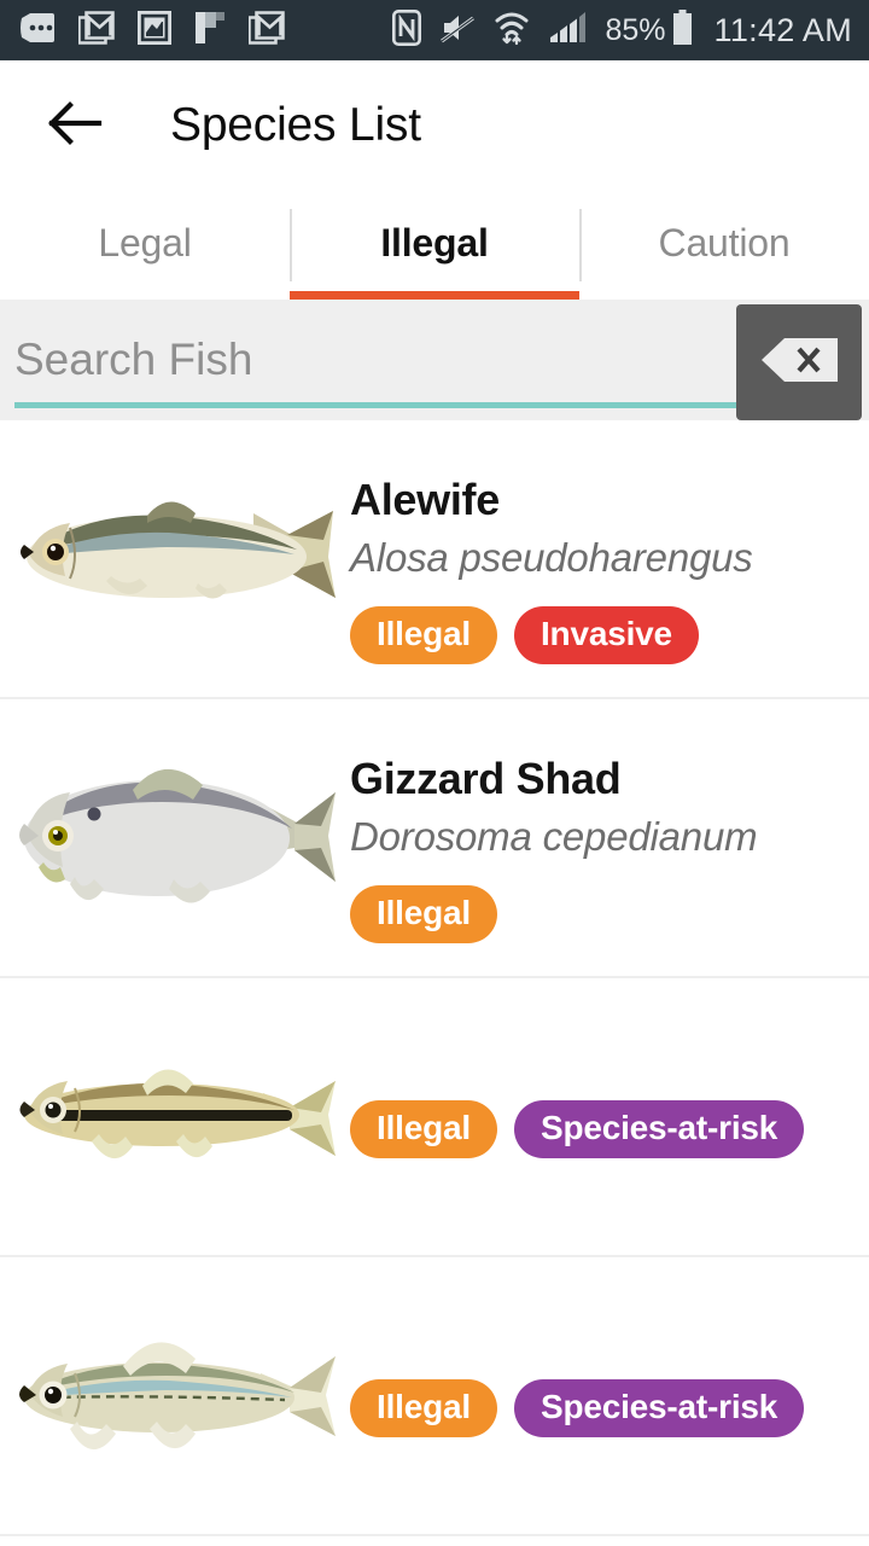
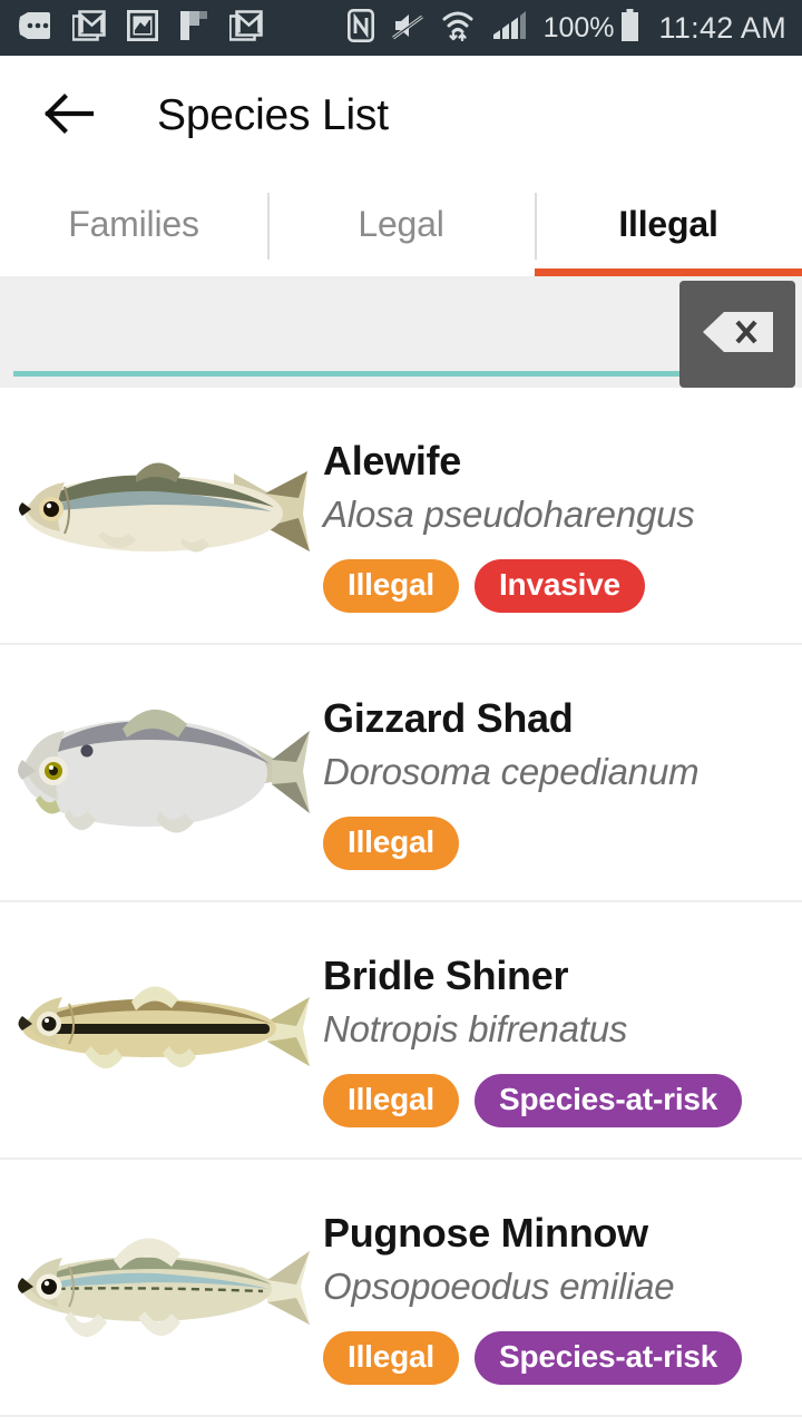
- 85%
+ 100%
  11:42 AM
  Species List
+ Families
  Legal
  Illegal
- Caution
- Search Fish
  Alewife
  Alosa pseudoharengus
  Illegal
  Invasive
  Gizzard Shad
  Dorosoma cepedianum
  Illegal
+ Bridle Shiner
+ Notropis bifrenatus
  Illegal
  Species-at-risk
+ Pugnose Minnow
+ Opsopoeodus emiliae
  Illegal
  Species-at-risk
